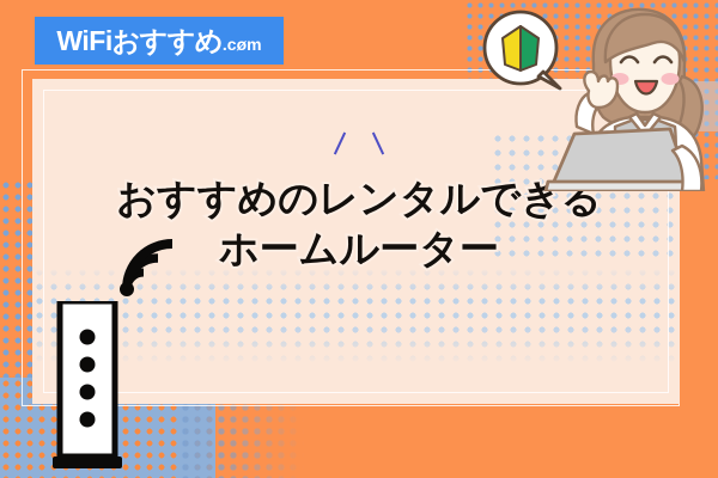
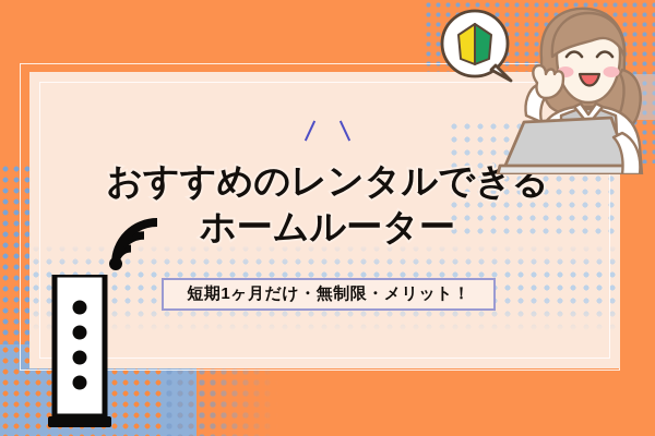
- WiFiおすすめ.cøm
  おすすめのレンタルできる
  ホームルーター
+ 短期1ヶ月だけ・無制限・メリット！
